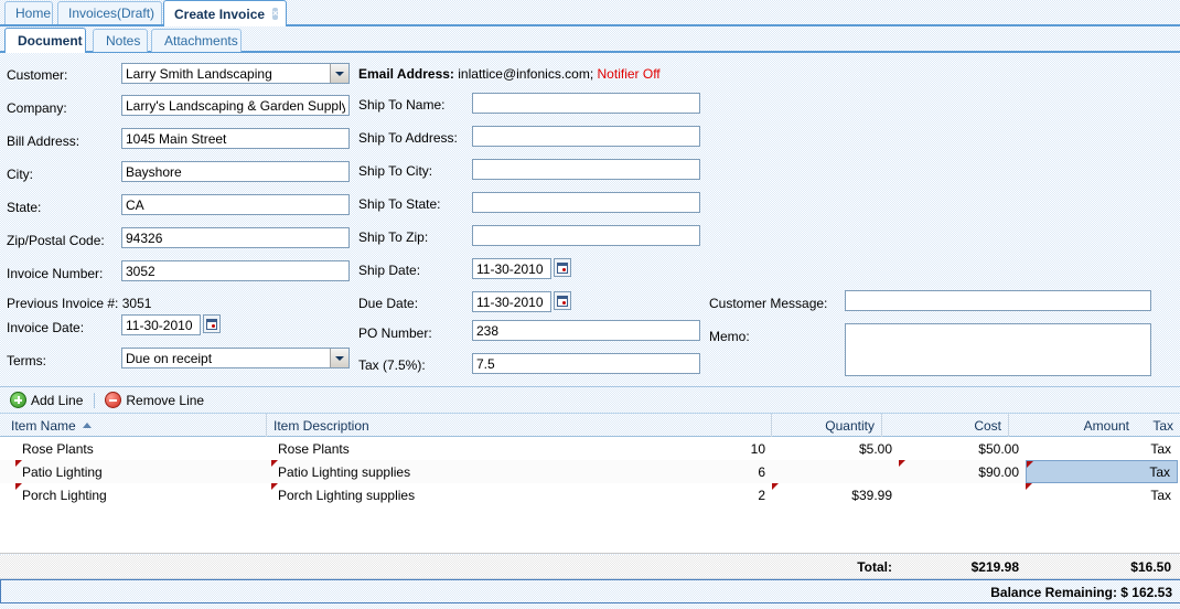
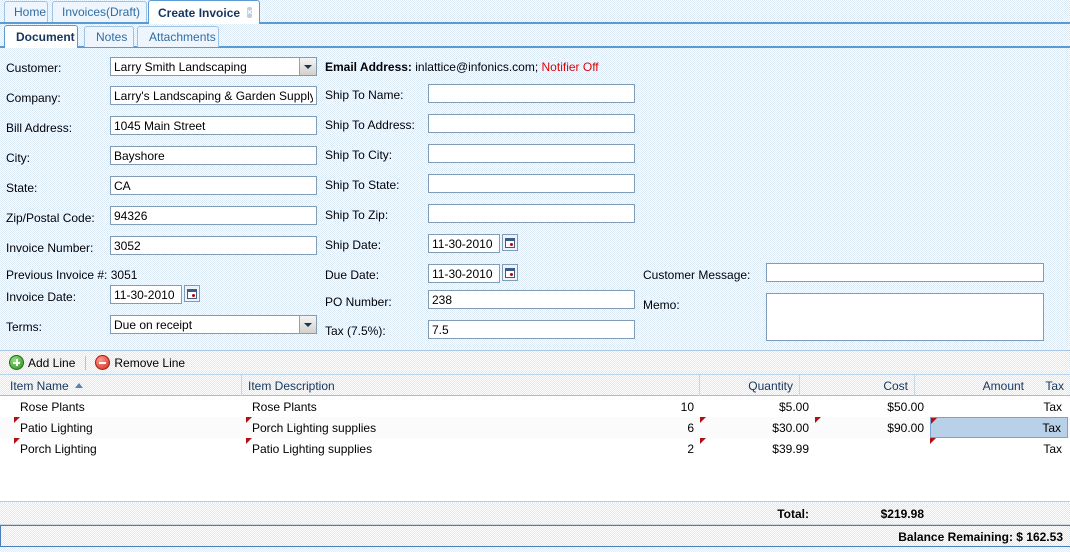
  Home
  Invoices(Draft)
  Create Invoice
  ×
  Document
  Notes
  Attachments
  Customer:
  Larry Smith Landscaping
  Company:
  Larry's Landscaping & Garden Supply
  Bill Address:
  1045 Main Street
  City:
  Bayshore
  State:
  CA
  Zip/Postal Code:
  94326
  Invoice Number:
  3052
  Previous Invoice #: 3051
  Invoice Date:
  11-30-2010
  Terms:
  Due on receipt
  Email Address: inlattice@infonics.com; Notifier Off
  Ship To Name:
  Ship To Address:
  Ship To City:
  Ship To State:
  Ship To Zip:
  Ship Date:
  11-30-2010
  Due Date:
  11-30-2010
  PO Number:
  238
  Tax (7.5%):
  7.5
  Customer Message:
  Memo:
  Add Line
  Remove Line
  Item Name
  Item Description
  Quantity
  Cost
  Amount
  Tax
  Rose Plants
  Rose Plants
  10
  $5.00
  $50.00
  Tax
  Patio Lighting
- Patio Lighting supplies
+ Porch Lighting supplies
  6
+ $30.00
  $90.00
  Tax
  Porch Lighting
- Porch Lighting supplies
+ Patio Lighting supplies
  2
  $39.99
  Tax
  Total:
  $219.98
- $16.50
  Balance Remaining: $ 162.53
